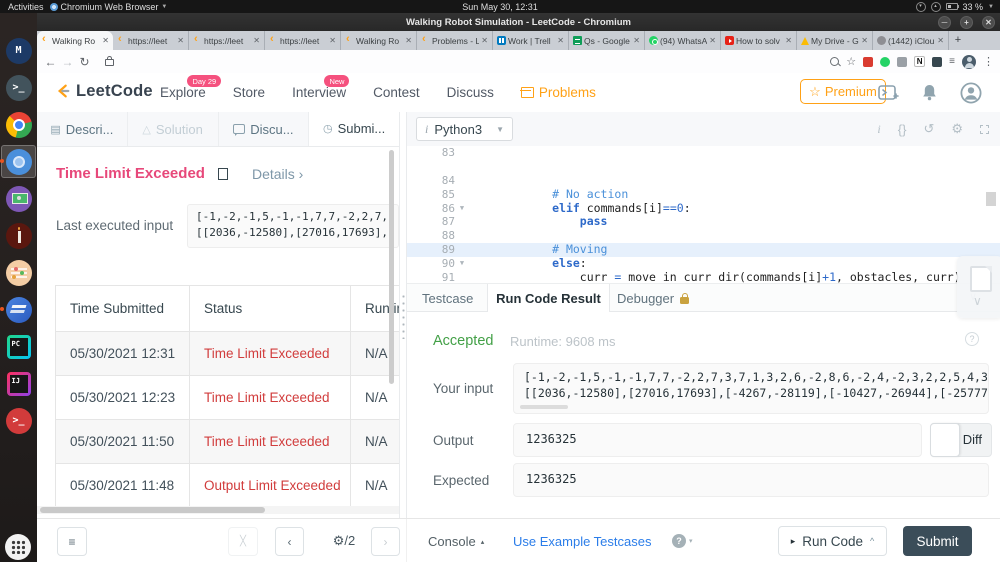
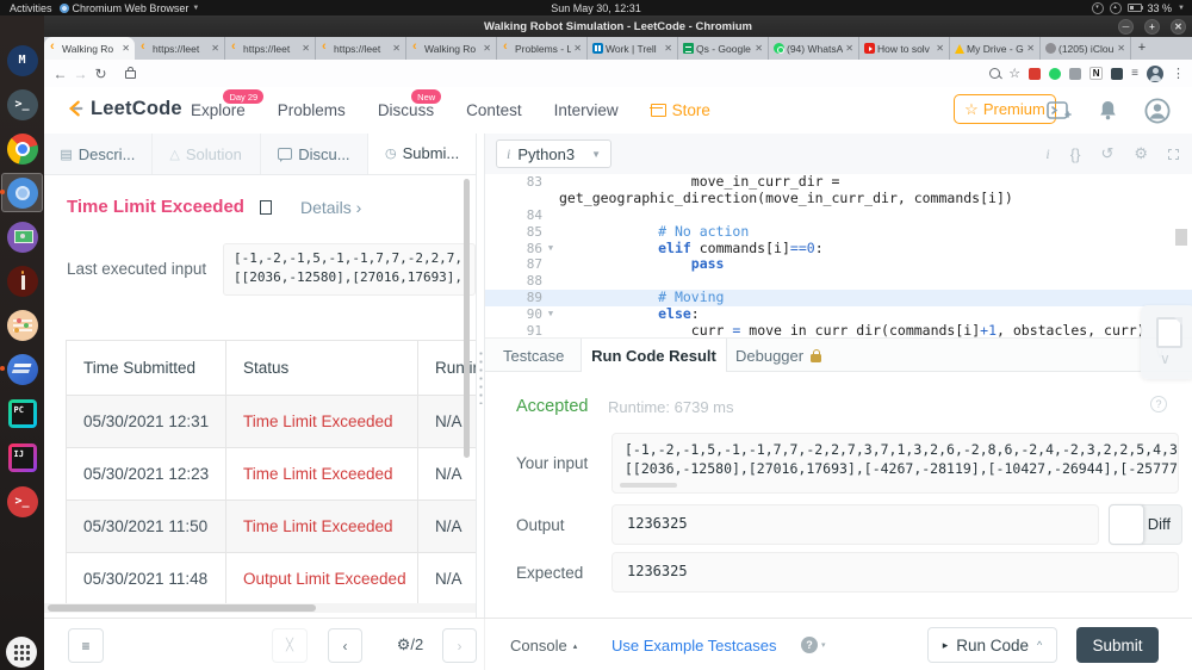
  Activities
  Chromium Web Browser
  Sun May 30, 12:31
  33 %
  M
  >_
  PC
  IJ
  >_
  Walking Robot Simulation - LeetCode - Chromium
  ─
  +
  ✕
  Walking Ro
  ✕
  https://leet
  ✕
  https://leet
  ✕
  https://leet
  ✕
  Walking Ro
  ✕
  Problems - L
  ✕
  Work | Trell
  ✕
  Qs - Google
  ✕
  (94) WhatsA
  ✕
  How to solv
  ✕
  My Drive - G
  ✕
- (1442) iClou
+ (1205) iClou
  ✕
  +
  ←
  →
  ↻
  ☆
  N
  ≡
  ⋮
  LeetCode
  Explore
  Day 29
- Store
+ Problems
- Interview
+ Discuss
  New
  Contest
- Discuss
+ Interview
- Problems
+ Store
  ☆
  Premium
  ▤
  Descri...
  △
  Solution
  Discu...
  ◷
  Submi...
  Time Limit Exceeded
  Details ›
  Last executed input
  [-1,-2,-1,5,-1,-1,7,7,-2,2,7,
  [[2036,-12580],[27016,17693],
  Time Submitted	Status	Runi
  05/30/2021 12:31	Time Limit Exceeded	N/A
  05/30/2021 12:23	Time Limit Exceeded	N/A
  05/30/2021 11:50	Time Limit Exceeded	N/A
  05/30/2021 11:48	Output Limit Exceeded	N/A
  i
  Python3
  ▼
  i
  {}
  ↺
  ⚙
  83
+ move_in_curr_dir =
+ get_geographic_direction(move_in_curr_dir, commands[i])
  84
  85
  # No action
  86
  ▼
  elif commands[i]==0:
  87
  pass
  88
  89
  # Moving
  90
  ▼
  else:
  91
  curr = move_in_curr_dir(commands[i]+1, obstacles, curr
  Testcase
  Run Code Result
  Debugger
  Accepted
- Runtime: 9608 ms
+ Runtime: 6739 ms
  ?
  Your input
  [-1,-2,-1,5,-1,-1,7,7,-2,2,7,3,7,1,3,2,6,-2,8,6,-2,4,-2,3,2,2,5,4,3
  [[2036,-12580],[27016,17693],[-4267,-28119],[-10427,-26944],[-25777
  Output
  1236325
  Diff
  Expected
  1236325
  ∨
  ≡
  ╳
  ‹
  ⚙/2
  ›
  Console
  Use Example Testcases
  ?
  ▸
  Run Code
  ^
  Submit
